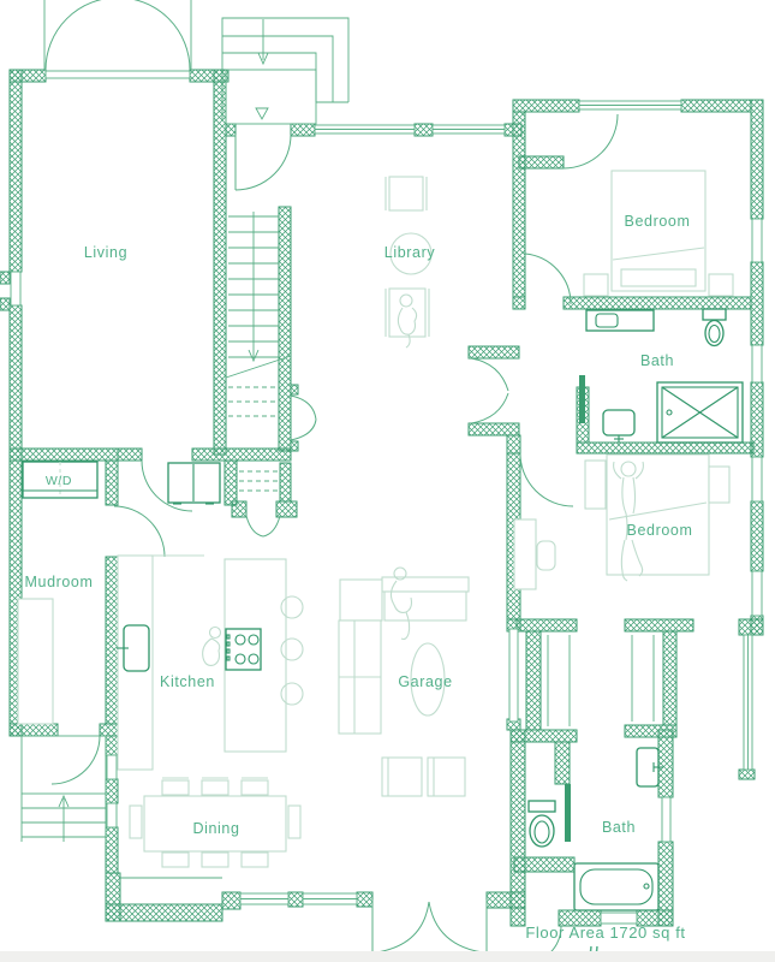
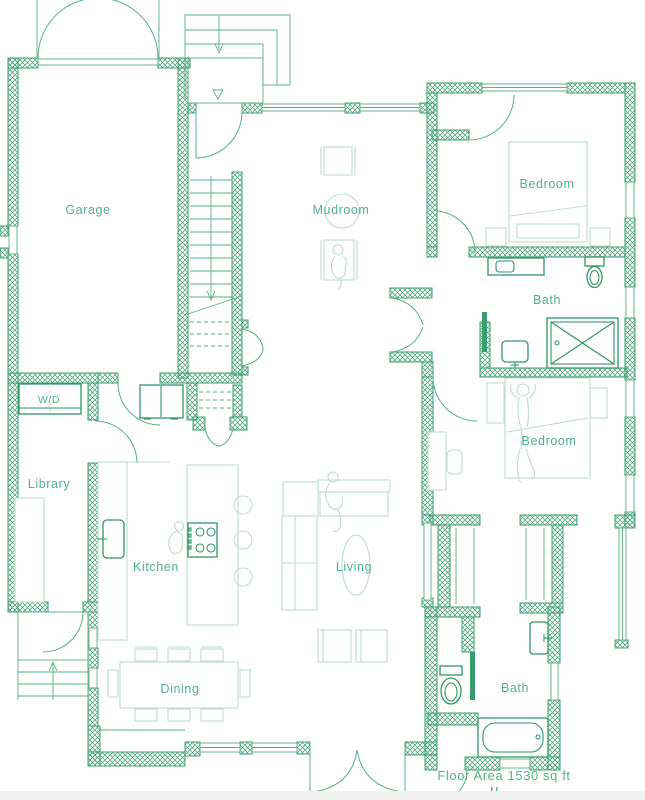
- Living
+ Garage
- Library
+ Mudroom
  Bedroom
  Bath
  Bedroom
  W/D
- Mudroom
+ Library
  Kitchen
- Garage
+ Living
  Dining
  Bath
- Floor Area 1720 sq ft
+ Floor Area 1530 sq ft
